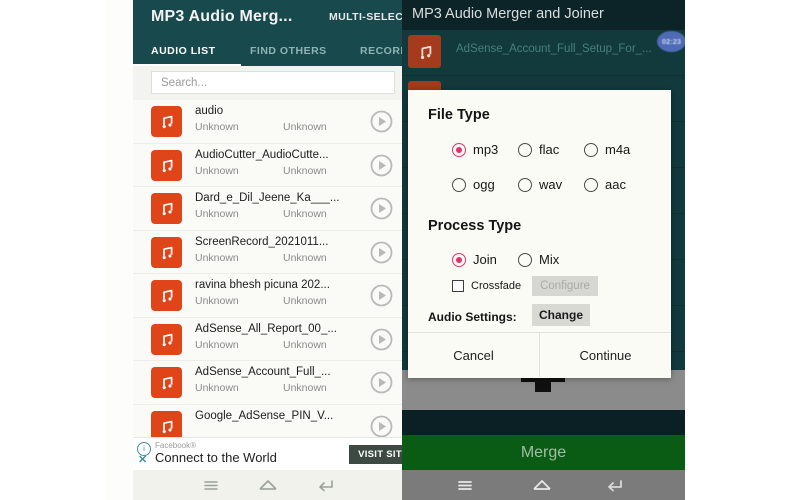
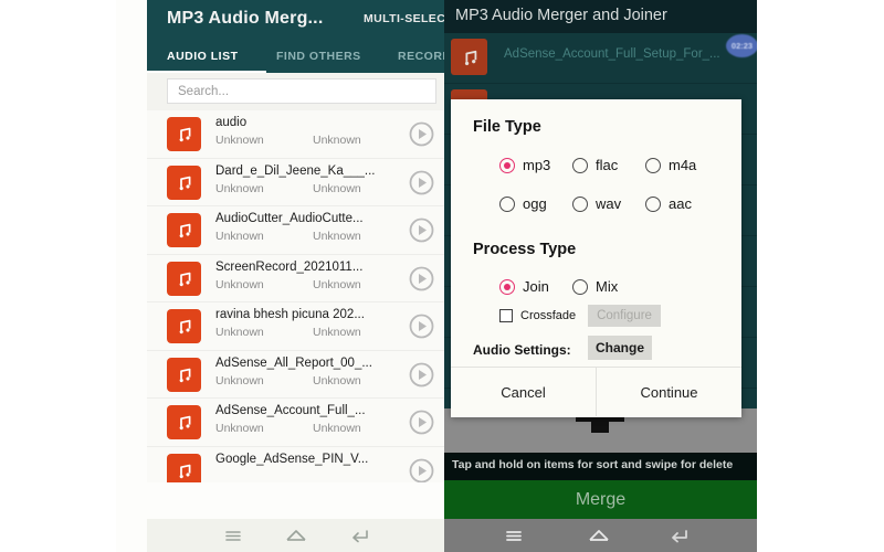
  MP3 Audio Merg...
  MULTI-SELEC
  AUDIO LIST
  FIND OTHERS
  RECOR
  Search...
  audio
  Unknown
  Unknown
- AudioCutter_AudioCutte...
+ Dard_e_Dil_Jeene_Ka___...
  Unknown
  Unknown
- Dard_e_Dil_Jeene_Ka___...
+ AudioCutter_AudioCutte...
  Unknown
  Unknown
  ScreenRecord_2021011...
  Unknown
  Unknown
  ravina bhesh picuna 202...
  Unknown
  Unknown
  AdSense_All_Report_00_...
  Unknown
  Unknown
  AdSense_Account_Full_...
  Unknown
  Unknown
  Google_AdSense_PIN_V...
- i
- ✕
- Facebook®
- Connect to the World
- VISIT SIT
  MP3 Audio Merger and Joiner
  AdSense_Account_Full_Setup_For_...
  02:23
+ Tap and hold on items for sort and swipe for delete
  Merge
  File Type
  mp3
  flac
  m4a
  ogg
  wav
  aac
  Process Type
  Join
  Mix
  Crossfade
  Configure
  Audio Settings:
  Change
  Cancel
  Continue
